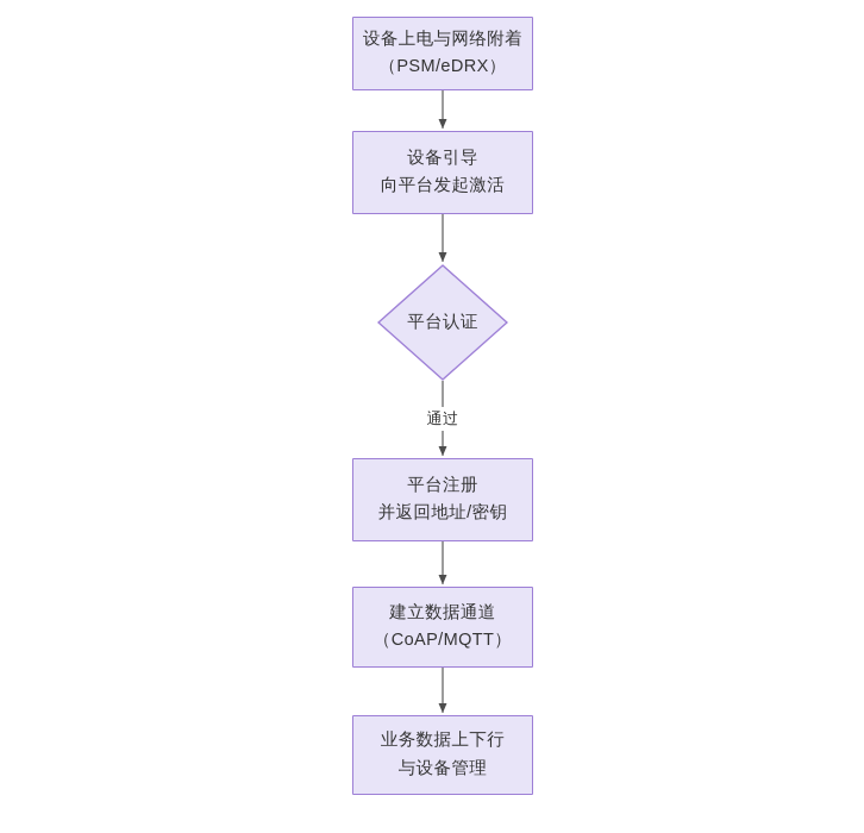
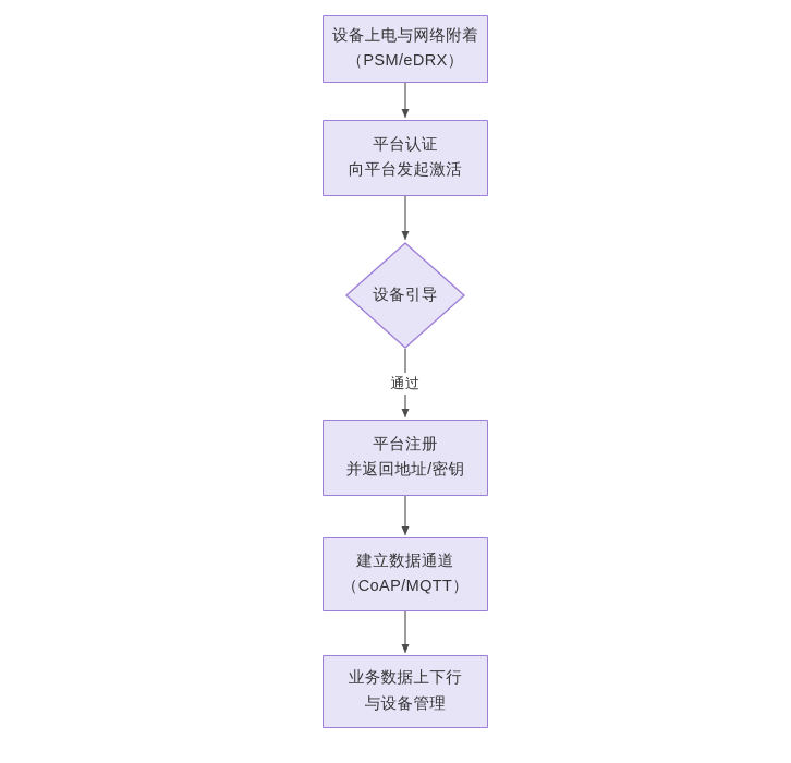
  设备上电与网络附着
  （PSM/eDRX）
- 设备引导
+ 平台认证
  向平台发起激活
- 平台认证
+ 设备引导
  通过
  平台注册
  并返回地址/密钥
  建立数据通道
  （CoAP/MQTT）
  业务数据上下行
  与设备管理
